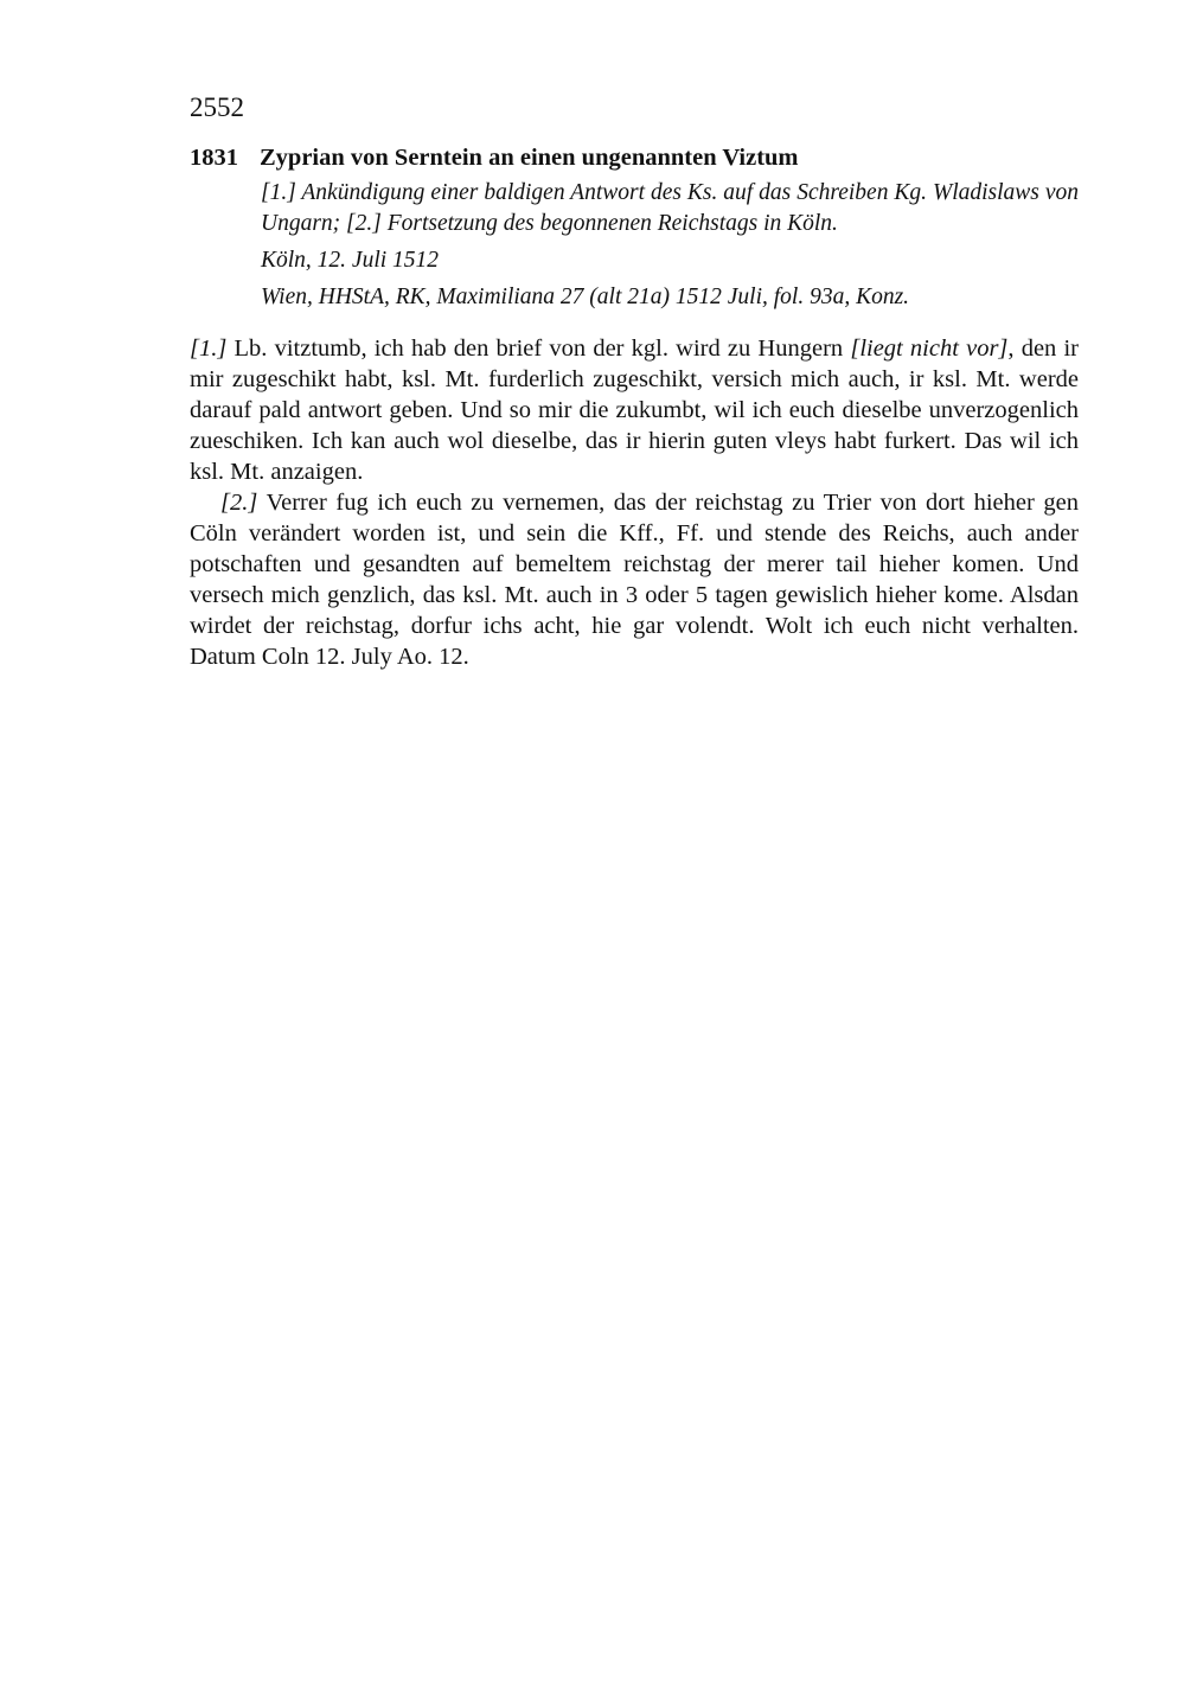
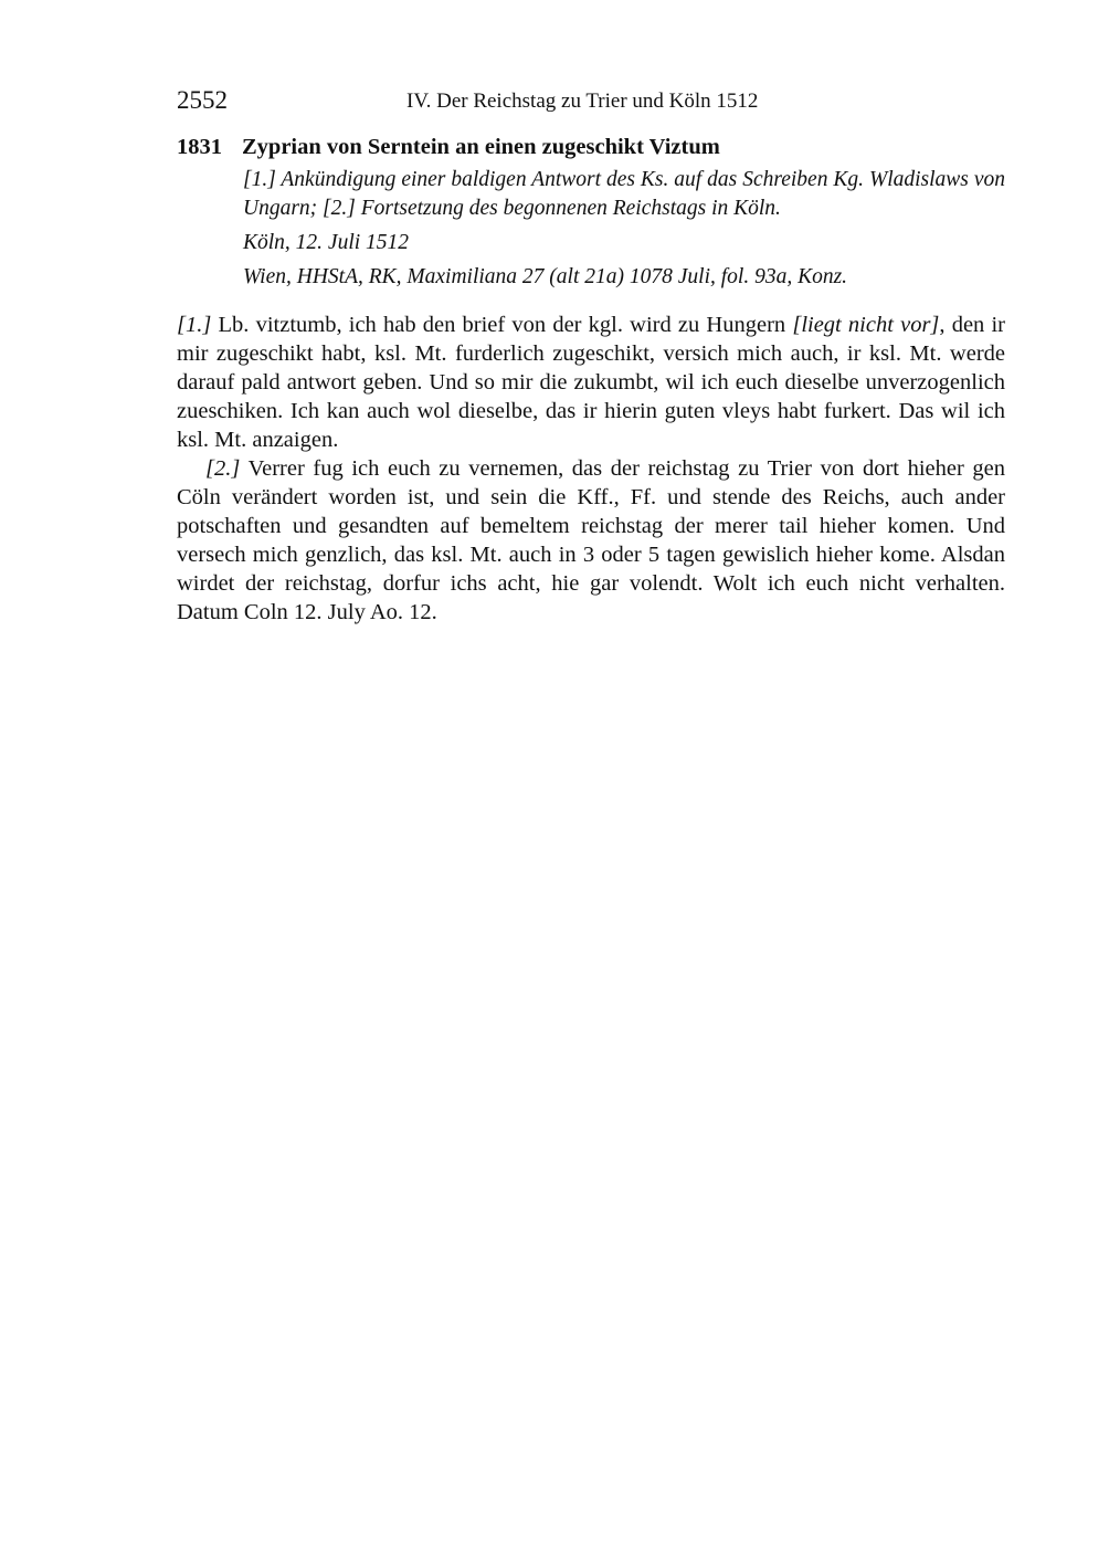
  2552
+ IV. Der Reichstag zu Trier und Köln 1512
- 1831 Zyprian von Serntein an einen ungenannten Viztum
+ 1831 Zyprian von Serntein an einen zugeschikt Viztum
  [1.] Ankündigung einer baldigen Antwort des Ks. auf das Schreiben Kg. Wladislaws von Ungarn; [2.] Fortsetzung des begonnenen Reichstags in Köln.
  Köln, 12. Juli 1512
- Wien, HHStA, RK, Maximiliana 27 (alt 21a) 1512 Juli, fol. 93a, Konz.
+ Wien, HHStA, RK, Maximiliana 27 (alt 21a) 1078 Juli, fol. 93a, Konz.
  [1.] Lb. vitztumb, ich hab den brief von der kgl. wird zu Hungern [liegt nicht vor], den ir mir zugeschikt habt, ksl. Mt. furderlich zugeschikt, versich mich auch, ir ksl. Mt. werde darauf pald antwort geben. Und so mir die zukumbt, wil ich euch dieselbe unverzogenlich zueschiken. Ich kan auch wol dieselbe, das ir hierin guten vleys habt furkert. Das wil ich ksl. Mt. anzaigen.
  [2.] Verrer fug ich euch zu vernemen, das der reichstag zu Trier von dort hieher gen Cöln verändert worden ist, und sein die Kff., Ff. und stende des Reichs, auch ander potschaften und gesandten auf bemeltem reichstag der merer tail hieher komen. Und versech mich genzlich, das ksl. Mt. auch in 3 oder 5 tagen gewislich hieher kome. Alsdan wirdet der reichstag, dorfur ichs acht, hie gar volendt. Wolt ich euch nicht verhalten. Datum Coln 12. July Ao. 12.
